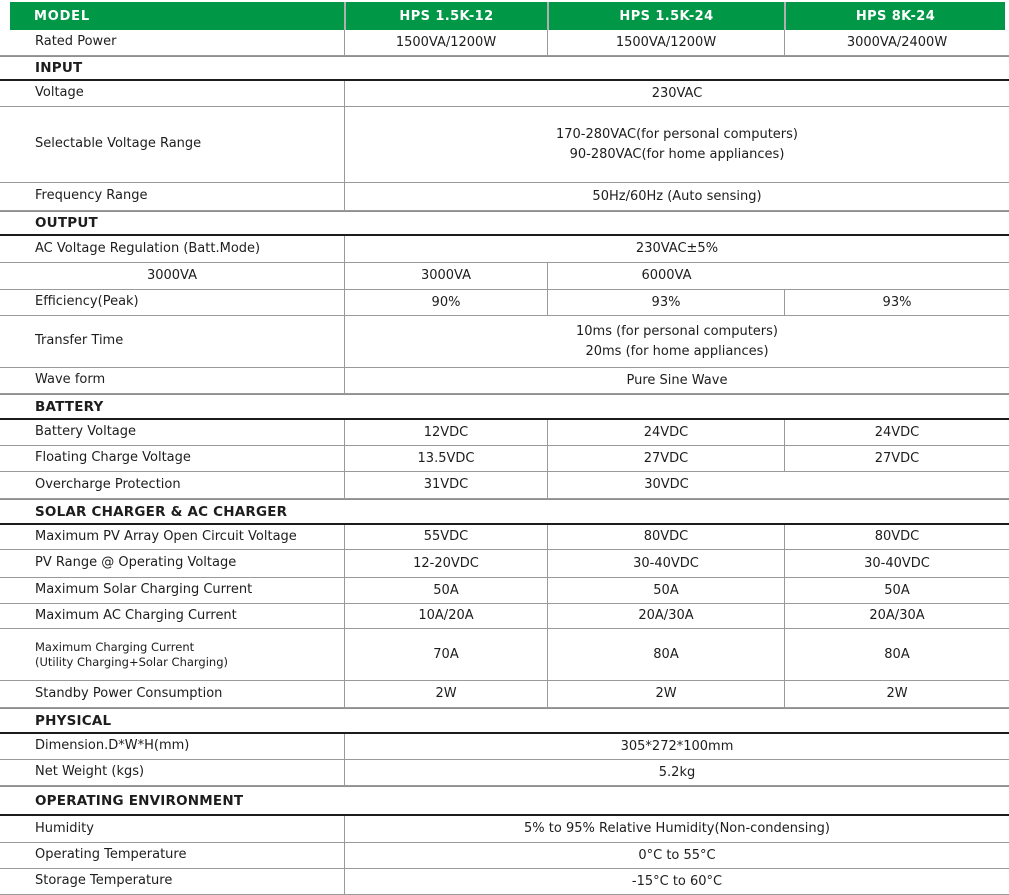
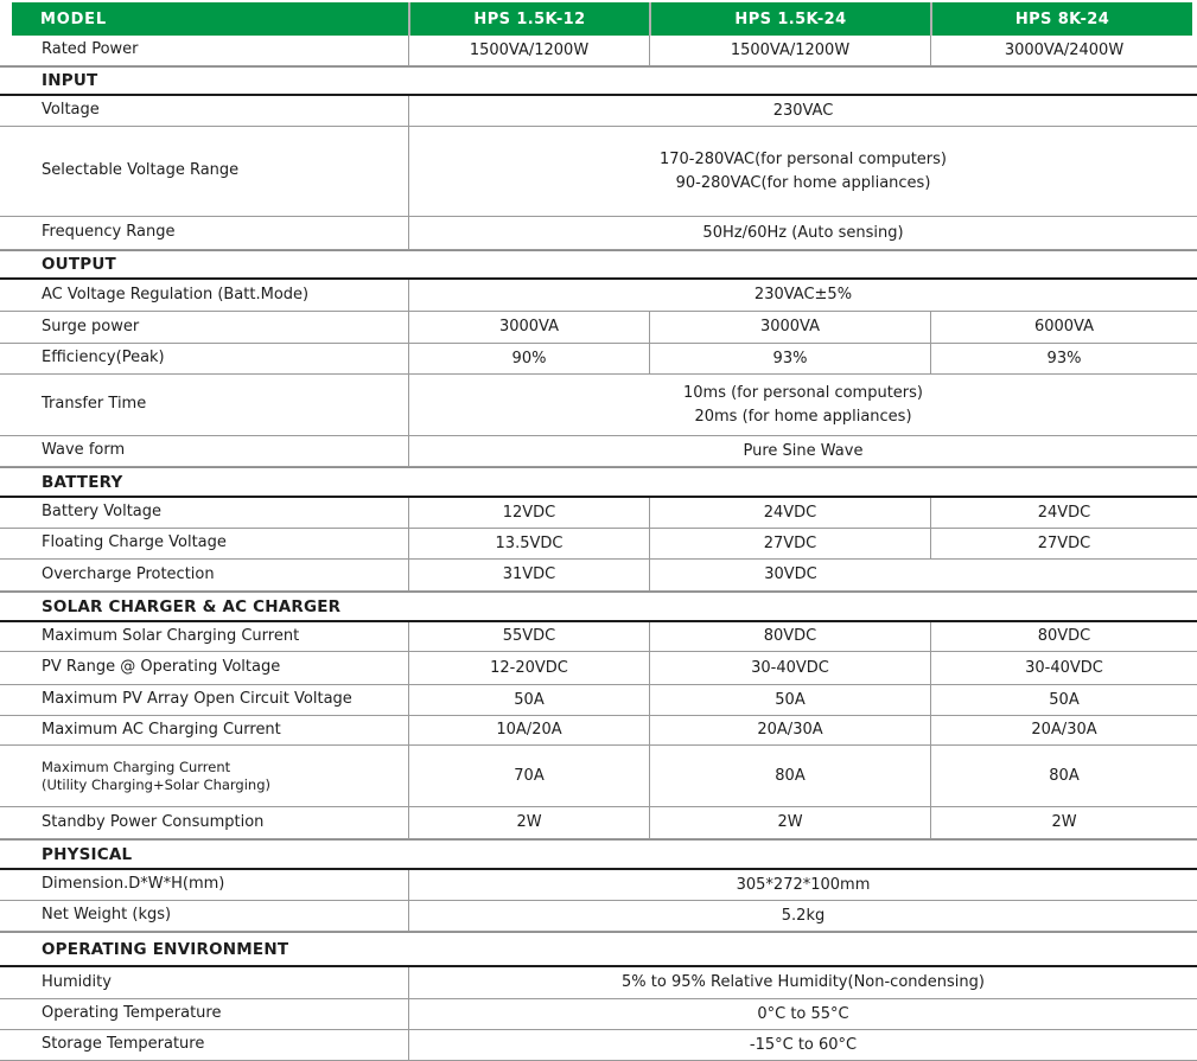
  MODEL
  HPS 1.5K-12
  HPS 1.5K-24
  HPS 8K-24
  Rated Power
  1500VA/1200W
  1500VA/1200W
  3000VA/2400W
  INPUT
  Voltage
  230VAC
  Selectable Voltage Range
  170-280VAC(for personal computers)
  90-280VAC(for home appliances)
  Frequency Range
  50Hz/60Hz (Auto sensing)
  OUTPUT
  AC Voltage Regulation (Batt.Mode)
  230VAC±5%
+ Surge power
  3000VA
  3000VA
  6000VA
  Efficiency(Peak)
  90%
  93%
  93%
  Transfer Time
  10ms (for personal computers)
  20ms (for home appliances)
  Wave form
  Pure Sine Wave
  BATTERY
  Battery Voltage
  12VDC
  24VDC
  24VDC
  Floating Charge Voltage
  13.5VDC
  27VDC
  27VDC
  Overcharge Protection
  31VDC
  30VDC
  SOLAR CHARGER & AC CHARGER
- Maximum PV Array Open Circuit Voltage
+ Maximum Solar Charging Current
  55VDC
  80VDC
  80VDC
  PV Range @ Operating Voltage
  12-20VDC
  30-40VDC
  30-40VDC
- Maximum Solar Charging Current
+ Maximum PV Array Open Circuit Voltage
  50A
  50A
  50A
  Maximum AC Charging Current
  10A/20A
  20A/30A
  20A/30A
  Maximum Charging Current
  (Utility Charging+Solar Charging)
  70A
  80A
  80A
  Standby Power Consumption
  2W
  2W
  2W
  PHYSICAL
  Dimension.D*W*H(mm)
  305*272*100mm
  Net Weight (kgs)
  5.2kg
  OPERATING ENVIRONMENT
  Humidity
  5% to 95% Relative Humidity(Non-condensing)
  Operating Temperature
  0°C to 55°C
  Storage Temperature
  -15°C to 60°C
